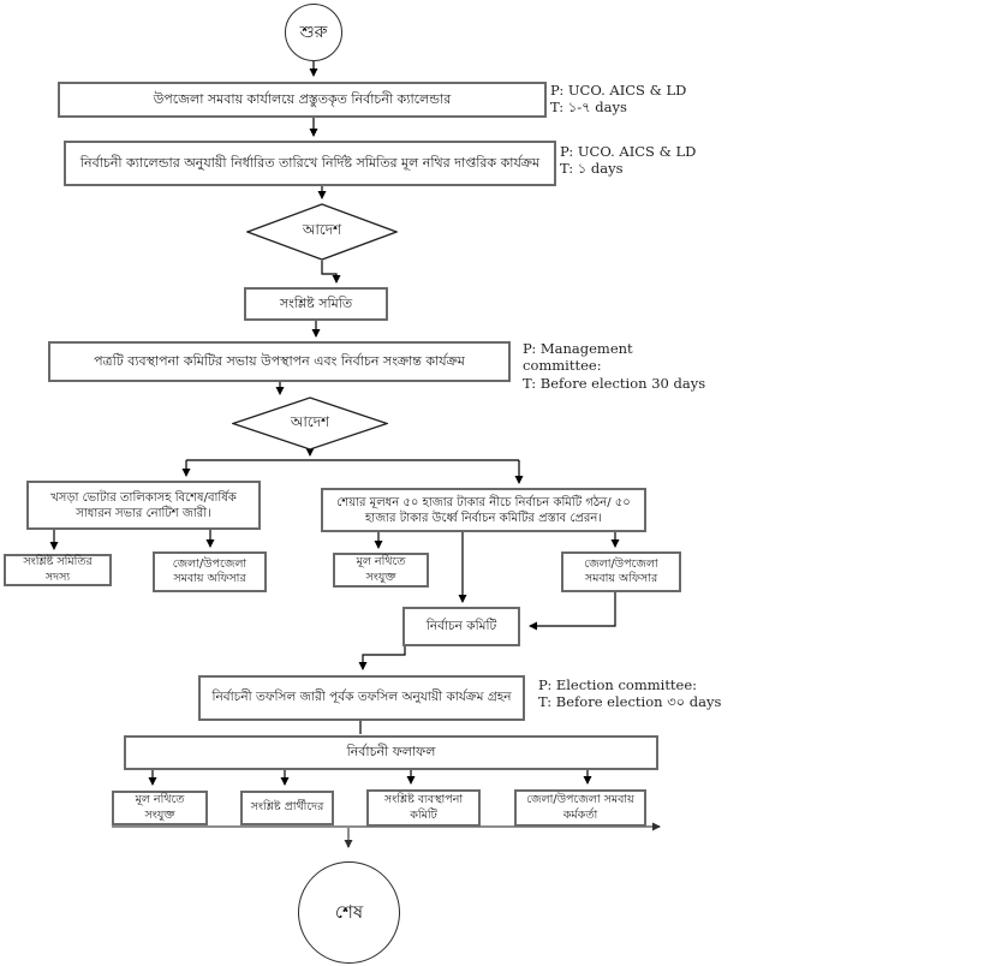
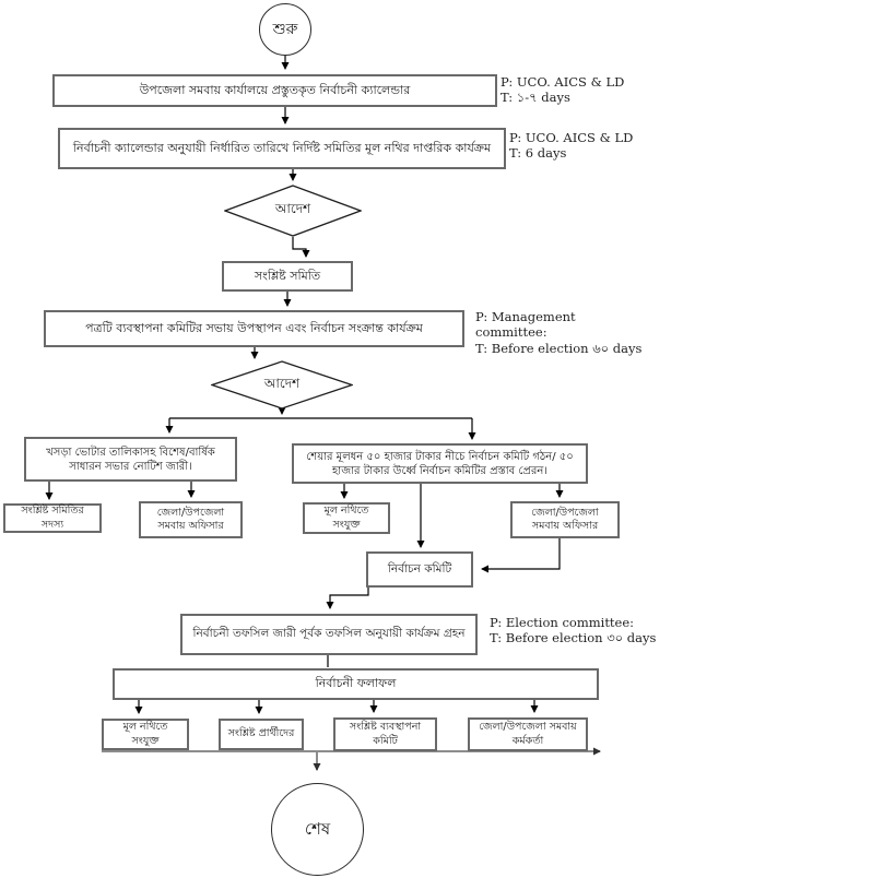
  শুরু
  উপজেলা সমবায় কার্যালয়ে প্রস্তুতকৃত নির্বাচনী ক্যালেন্ডার
  P: UCO. AICS & LD
  T: ১-৭ days
  নির্বাচনী ক্যালেন্ডার অনুযায়ী নির্ধারিত তারিখে নির্দিষ্ট সমিতির মূল নথির দাপ্তরিক কার্যক্রম
  P: UCO. AICS & LD
- T: ১ days
+ T: 6 days
  আদেশ
  সংশ্লিষ্ট সমিতি
  পত্রটি ব্যবস্থাপনা কমিটির সভায় উপস্থাপন এবং নির্বাচন সংক্রান্ত কার্যক্রম
  P: Management
  committee:
- T: Before election 30 days
+ T: Before election ৬০ days
  আদেশ
  খসড়া ভোটার তালিকাসহ বিশেষ/বার্ষিক সাধারন সভার নোটিশ জারী।
  শেয়ার মূলধন ৫০ হাজার টাকার নীচে নির্বাচন কমিটি গঠন/ ৫০ হাজার টাকার উর্ধ্বে নির্বাচন কমিটির প্রস্তাব প্রেরন।
  সংশ্লিষ্ট সমিতির সদস্য
  জেলা/উপজেলা সমবায় অফিসার
  মূল নথিতে সংযুক্ত
  জেলা/উপজেলা সমবায় অফিসার
  নির্বাচন কমিটি
  নির্বাচনী তফসিল জারী পূর্বক তফসিল অনুযায়ী কার্যক্রম গ্রহন
  P: Election committee:
  T: Before election ৩০ days
  নির্বাচনী ফলাফল
  মূল নথিতে সংযুক্ত
  সংশ্লিষ্ট প্রার্থীদের
  সংশ্লিষ্ট ব্যবস্থাপনা কমিটি
  জেলা/উপজেলা সমবায় কর্মকর্তা
  শেষ
